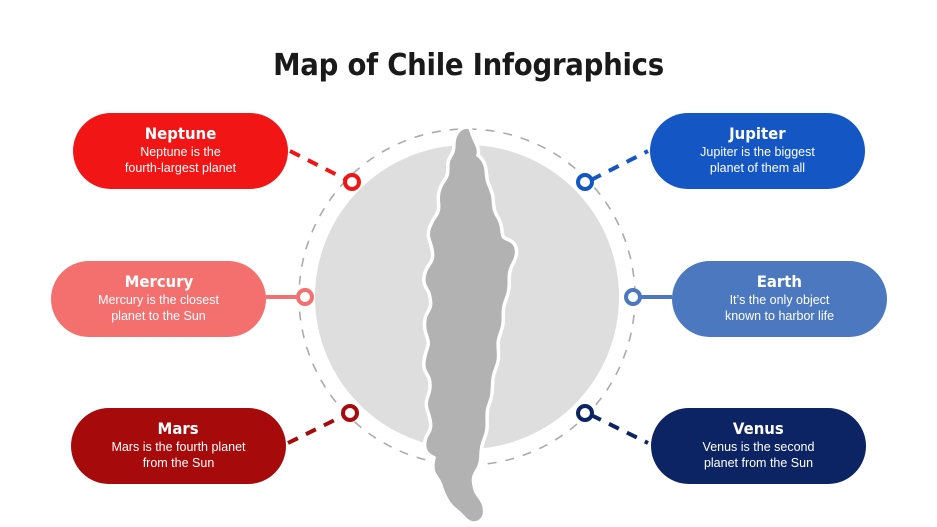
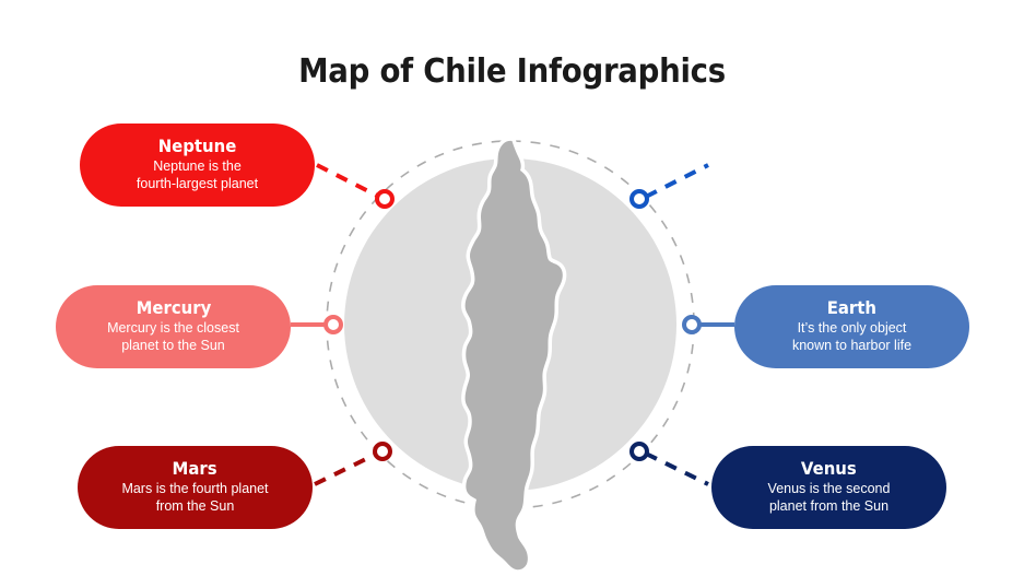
  Map of Chile Infographics
  Neptune
  Neptune is the
  fourth-largest planet
  Mercury
  Mercury is the closest
  planet to the Sun
  Mars
  Mars is the fourth planet
  from the Sun
- Jupiter
- Jupiter is the biggest
- planet of them all
  Earth
  It’s the only object
  known to harbor life
  Venus
  Venus is the second
  planet from the Sun
